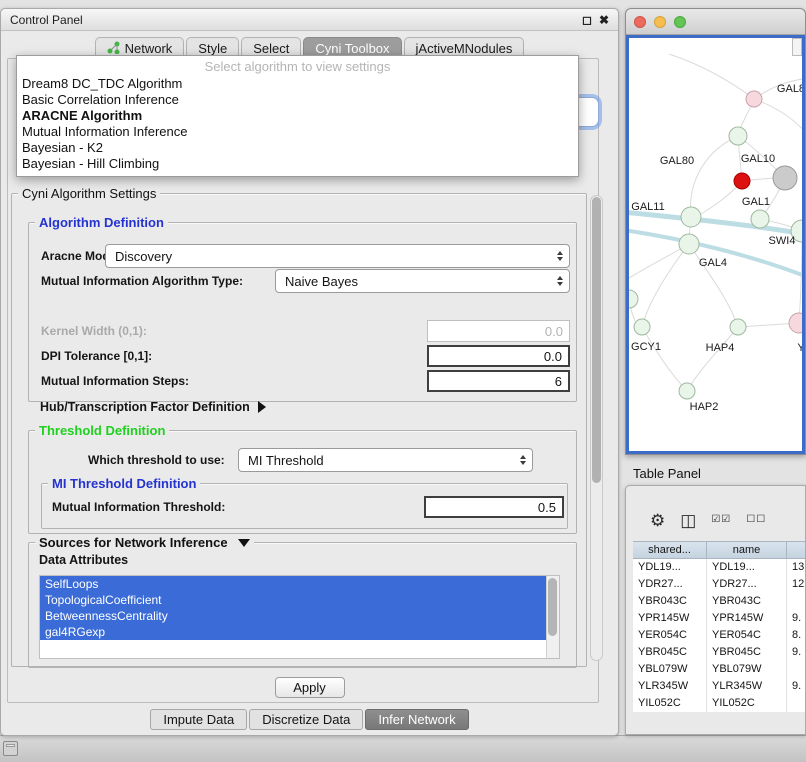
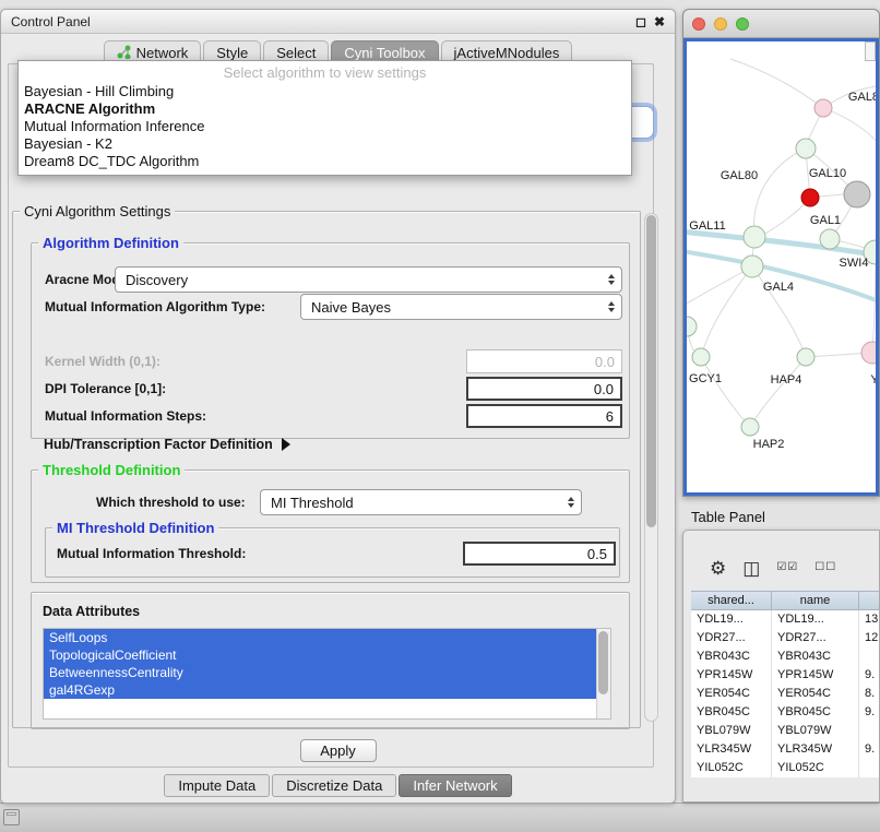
  Control Panel
  ◻
  ✖
  Network
  Style
  Select
  Cyni Toolbox
  jActiveMNodules
  Select algorithm to view settings
- Dream8 DC_TDC Algorithm
+ Bayesian - Hill Climbing
- Basic Correlation Inference
  ARACNE Algorithm
  Mutual Information Inference
  Bayesian - K2
- Bayesian - Hill Climbing
+ Dream8 DC_TDC Algorithm
  Cyni Algorithm Settings
  Algorithm Definition
  Aracne Mo
  Discovery
  Mutual Information Algorithm Type:
  Naive Bayes
  Kernel Width (0,1):
  0.0
  DPI Tolerance [0,1]:
  0.0
  Mutual Information Steps:
  6
  Hub/Transcription Factor Definition
  Threshold Definition
  Which threshold to use:
  MI Threshold
  MI Threshold Definition
  Mutual Information Threshold:
  0.5
- Sources for Network Inference
  Data Attributes
  SelfLoops
  TopologicalCoefficient
  BetweennessCentrality
  gal4RGexp
  Apply
  Impute Data
  Discretize Data
  Infer Network
  GAL
  GAL80
  GAL10
  GAL11
  GAL1
  SWI4
  GAL4
  GCY1
  HAP4
  Y
  HAP2
  Table Panel
  ⚙
  ◫
  ☑☑
  ☐☐
  shared...
  name
  YDL19...
  YDL19...
  13
  YDR27...
  YDR27...
  12
  YBR043C
  YBR043C
  YPR145W
  YPR145W
  9.
  YER054C
  YER054C
  8.
  YBR045C
  YBR045C
  9.
  YBL079W
  YBL079W
  YLR345W
  YLR345W
  9.
  YIL052C
  YIL052C
